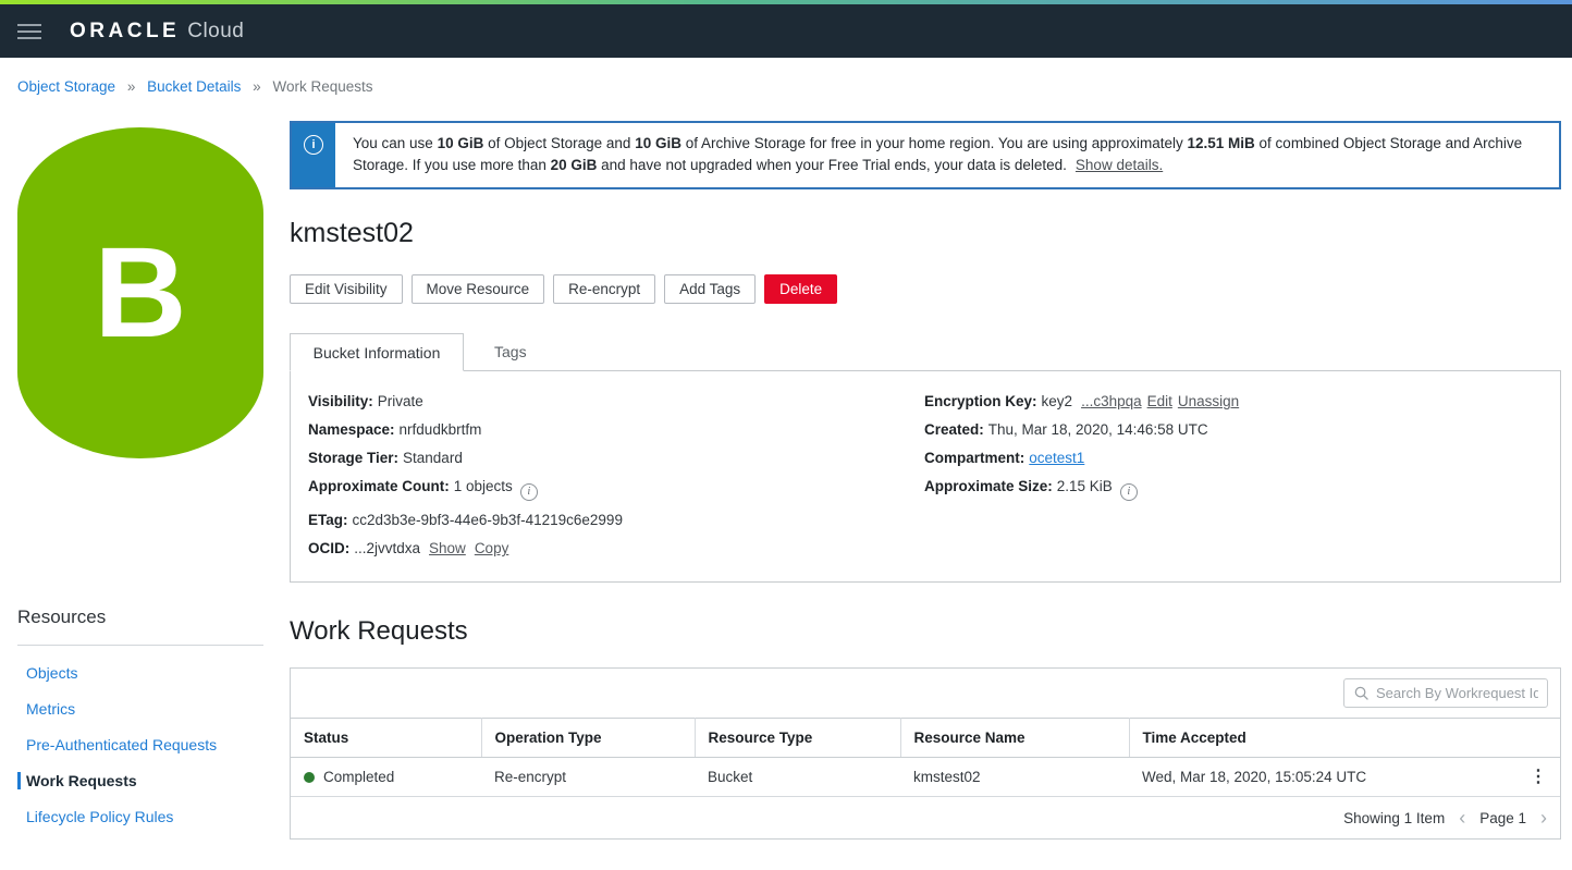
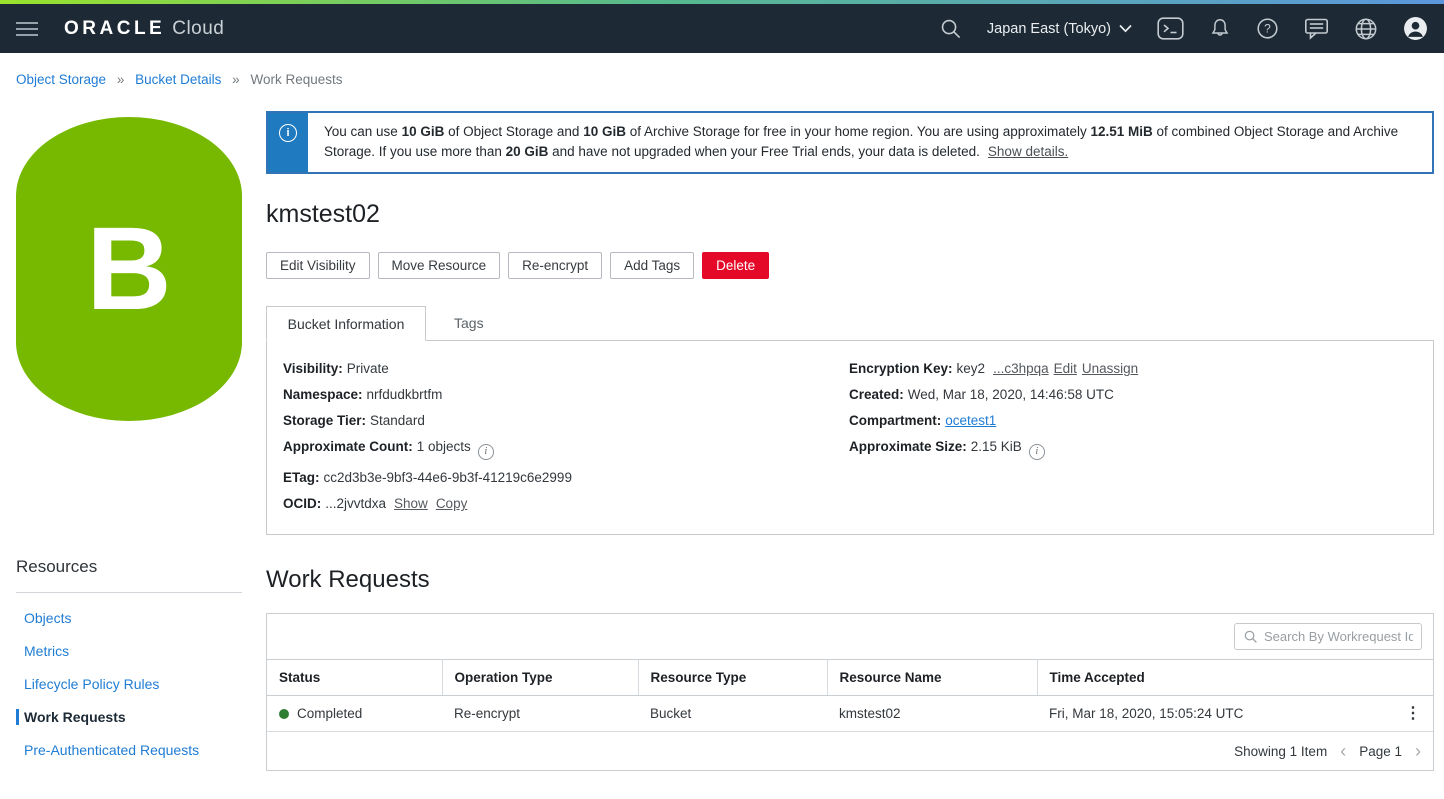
  ORACLE
  Cloud
+ Japan East (Tokyo)
+ ?
  Object Storage » Bucket Details » Work Requests
  B
  Resources
  Objects
  Metrics
- Pre-Authenticated Requests
+ Lifecycle Policy Rules
  Work Requests
- Lifecycle Policy Rules
+ Pre-Authenticated Requests
  i
  You can use 10 GiB of Object Storage and 10 GiB of Archive Storage for free in your home region. You are using approximately 12.51 MiB of combined Object Storage and Archive Storage. If you use more than 20 GiB and have not upgraded when your Free Trial ends, your data is deleted. Show details.
  kmstest02
  Edit Visibility
  Move Resource
  Re-encrypt
  Add Tags
  Delete
  Bucket Information
  Tags
  Visibility: Private
  Namespace: nrfdudkbrtfm
  Storage Tier: Standard
  Approximate Count: 1 objects i
  ETag: cc2d3b3e-9bf3-44e6-9b3f-41219c6e2999
  OCID: ...2jvvtdxa Show Copy
  Encryption Key: key2 ...c3hpqa Edit Unassign
- Created: Thu, Mar 18, 2020, 14:46:58 UTC
+ Created: Wed, Mar 18, 2020, 14:46:58 UTC
  Compartment: ocetest1
  Approximate Size: 2.15 KiB i
  Work Requests
  Search By Workrequest Id
  Status	Operation Type	Resource Type	Resource Name	Time Accepted
- Completed	Re-encrypt	Bucket	kmstest02	Wed, Mar 18, 2020, 15:05:24 UTC ⋮
+ Completed	Re-encrypt	Bucket	kmstest02	Fri, Mar 18, 2020, 15:05:24 UTC ⋮
  Showing 1 Item
  ‹
  Page 1
  ›
